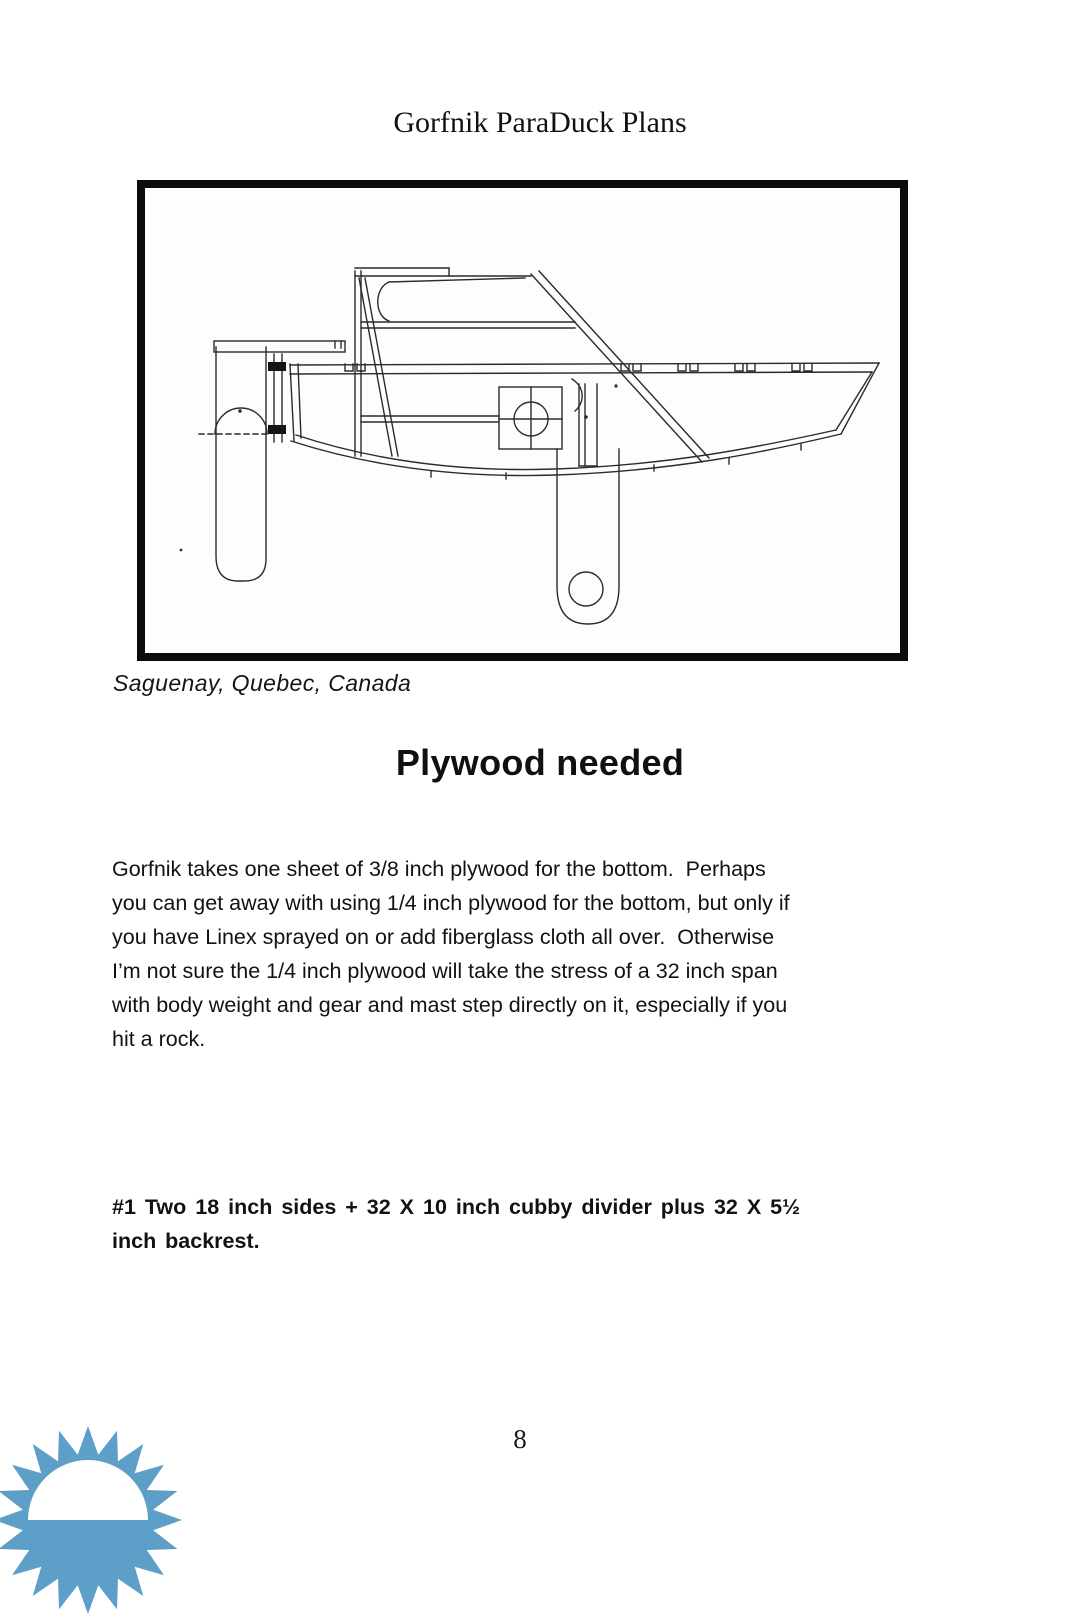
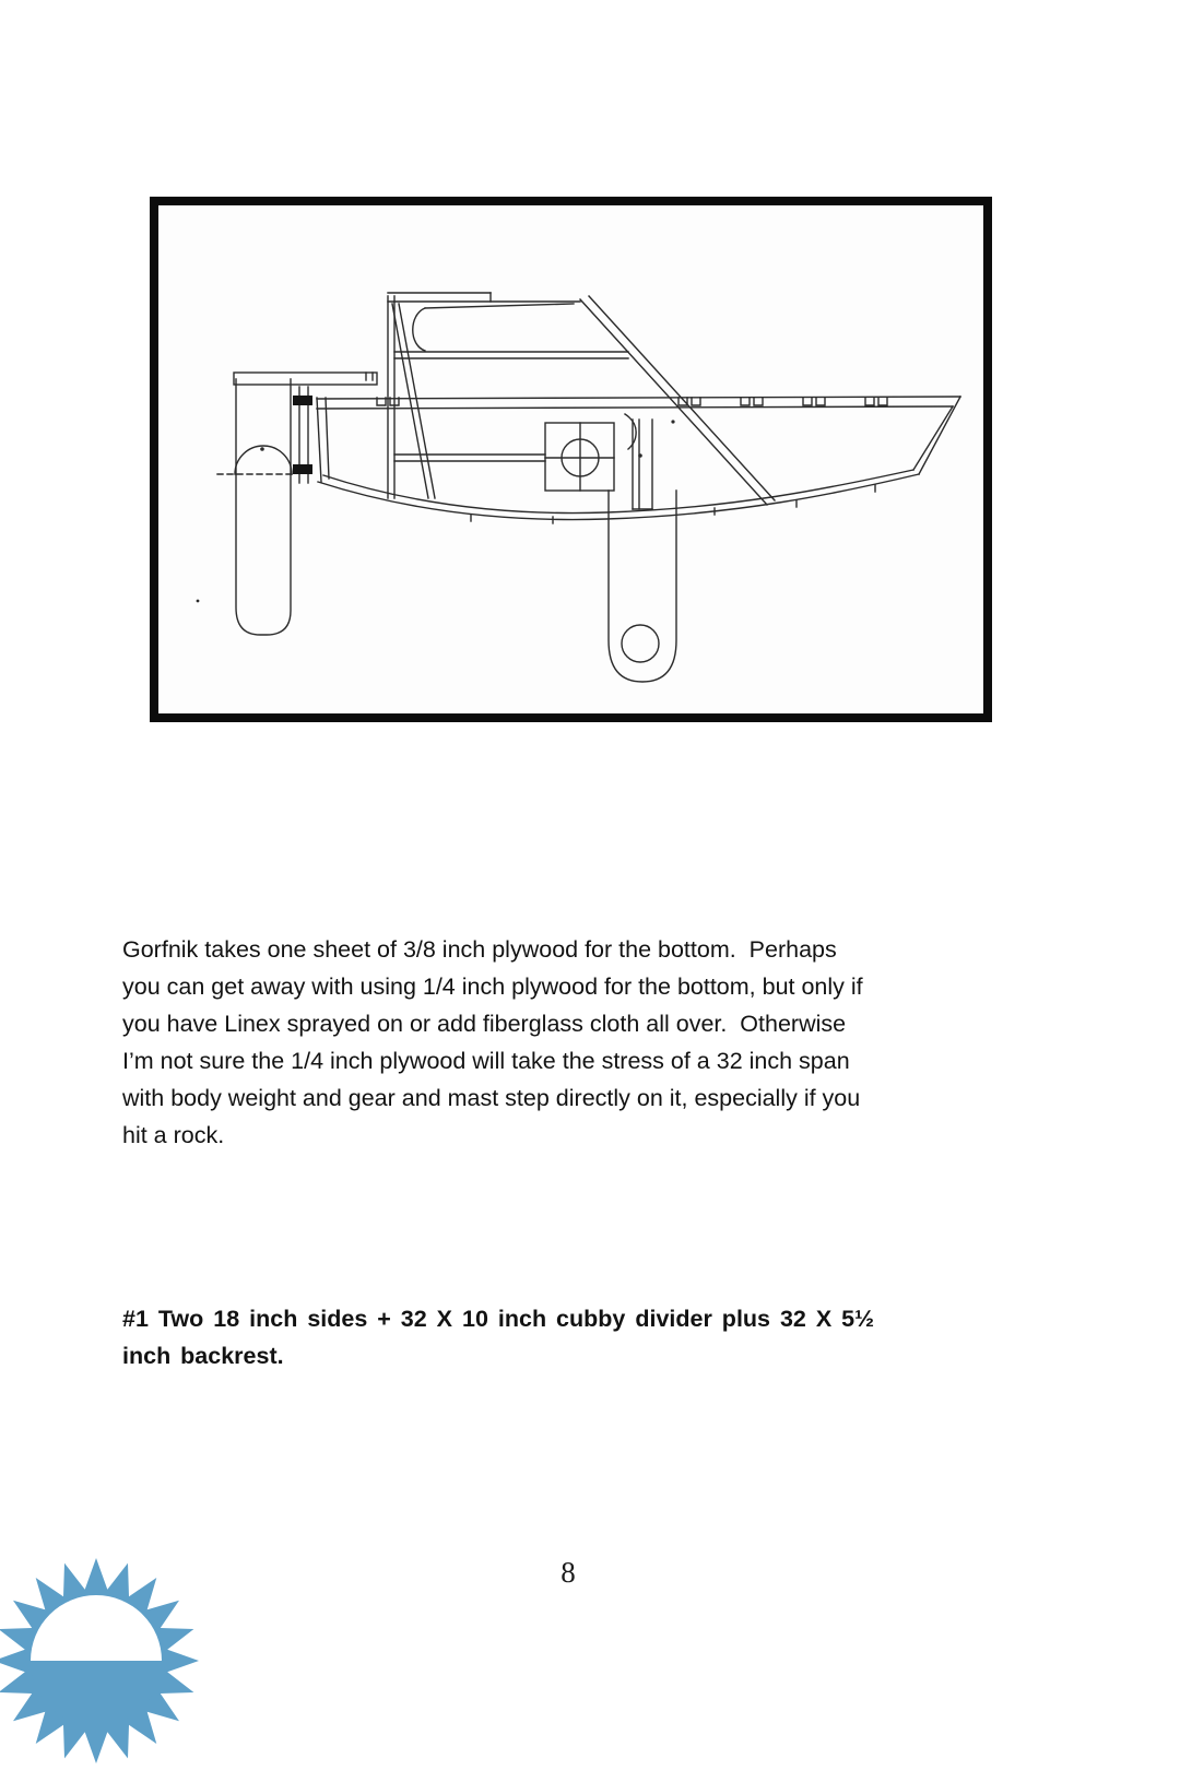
- Gorfnik ParaDuck Plans
- Saguenay, Quebec, Canada
- Plywood needed
  Gorfnik takes one sheet of 3/8 inch plywood for the bottom. Perhaps
  you can get away with using 1/4 inch plywood for the bottom, but only if
  you have Linex sprayed on or add fiberglass cloth all over. Otherwise
  I’m not sure the 1/4 inch plywood will take the stress of a 32 inch span
  with body weight and gear and mast step directly on it, especially if you
  hit a rock.
  #1 Two 18 inch sides + 32 X 10 inch cubby divider plus 32 X 5½
  inch backrest.
  8
